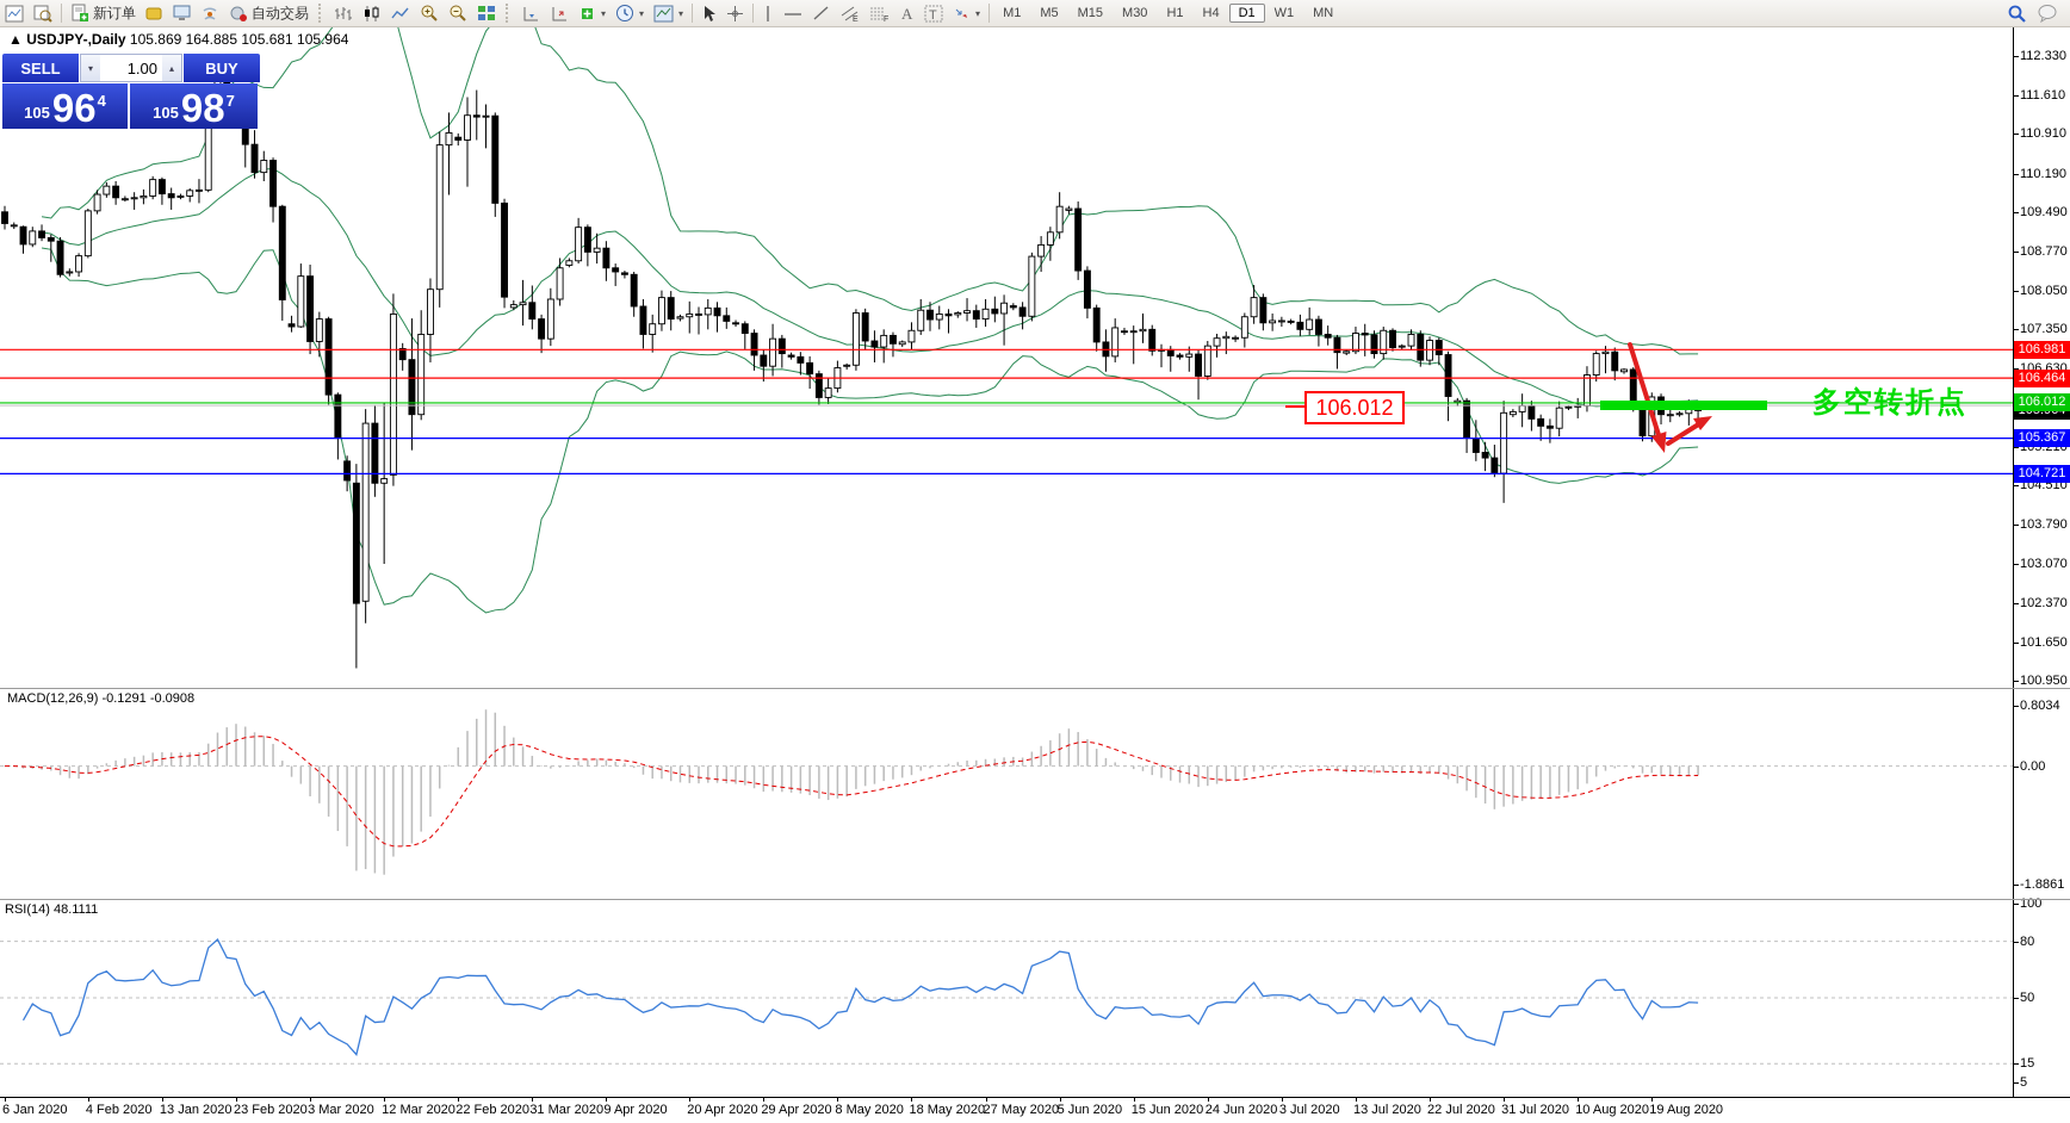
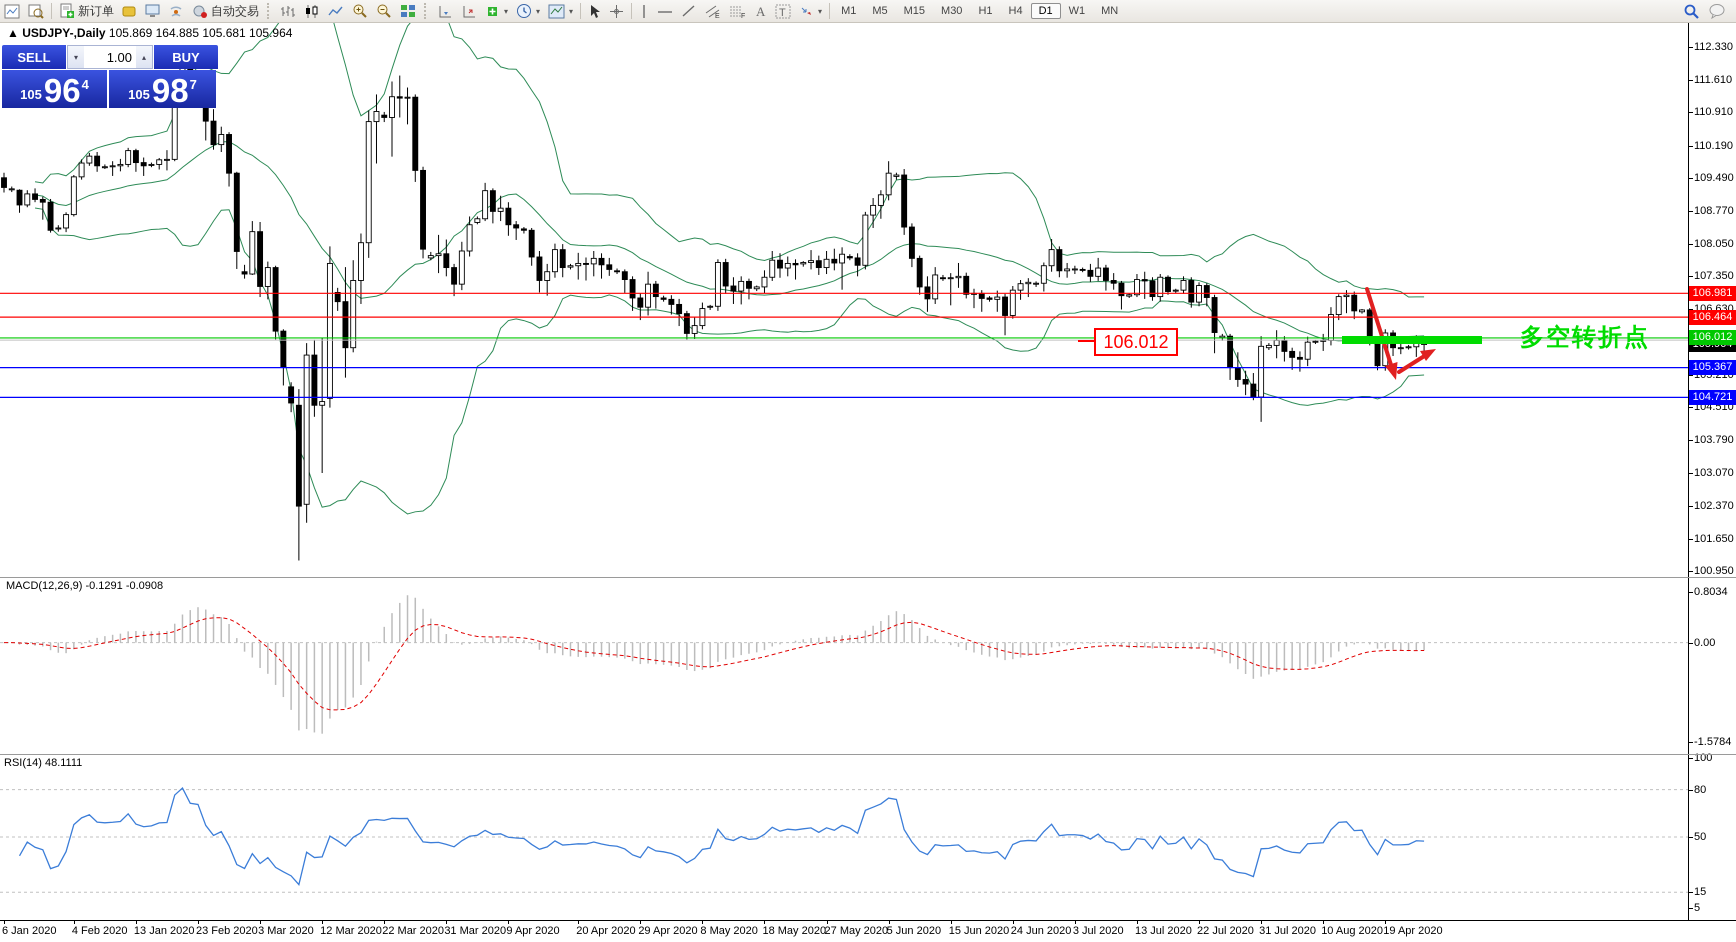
  新订单
  自动交易
  ▾
  ▾
  ▾
  A
  T
  ▾
  M1
  M5
  M15
  M30
  H1
  H4
  D1
  W1
  MN
  ▲ USDJPY-,Daily 105.869 164.885 105.681 105.964
  SELL
  ▾
  1.00
  ▴
  BUY
  105
  96
  4
  105
  98
  7
  MACD(12,26,9) -0.1291 -0.0908
  RSI(14) 48.1111
  106.012
  多空转折点
  112.330
  111.610
  110.910
  110.190
  109.490
  108.770
  108.050
  107.350
  104.510
  103.790
  103.070
  102.370
  101.650
  100.950
  0.8034
  0.00
- -1.8861
+ -1.5784
  100
  80
  50
  15
  5
  106.981
  106.464
  106.012
  105.367
  104.721
  6 Jan 2020
  4 Feb 2020
  13 Jan 2020
  23 Feb 2020
  3 Mar 2020
  12 Mar 2020
- 22 Feb 2020
+ 22 Mar 2020
  31 Mar 2020
  9 Apr 2020
  20 Apr 2020
  29 Apr 2020
  8 May 2020
  18 May 2020
  27 May 2020
  5 Jun 2020
  15 Jun 2020
  24 Jun 2020
  3 Jul 2020
  13 Jul 2020
  22 Jul 2020
  31 Jul 2020
  10 Aug 2020
- 19 Aug 2020
+ 19 Apr 2020
